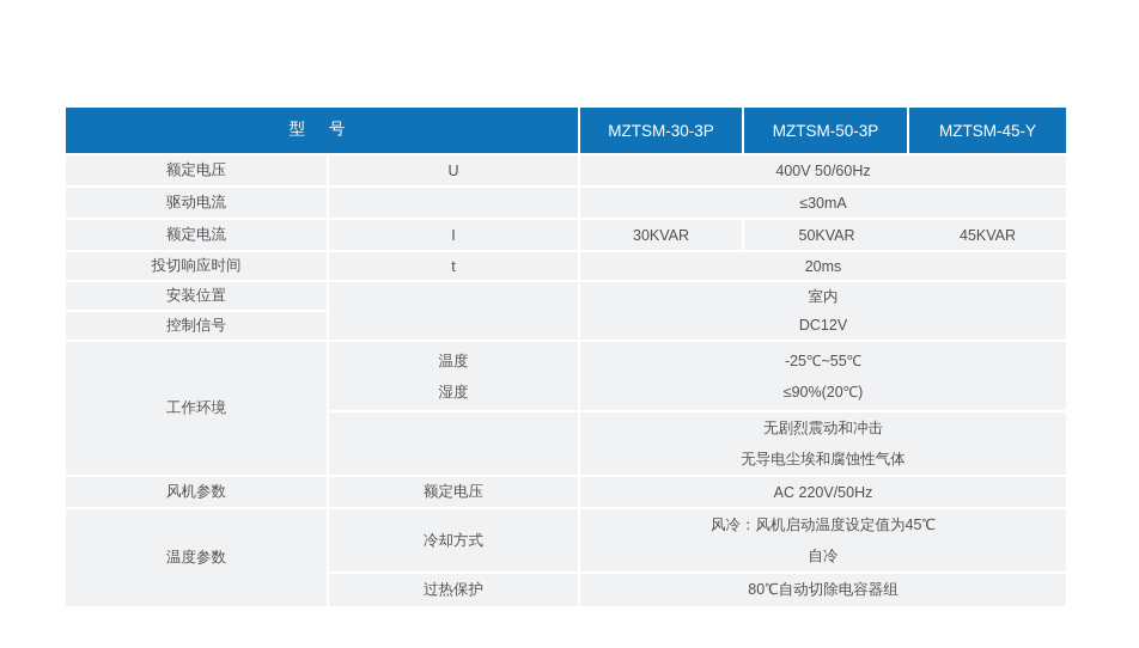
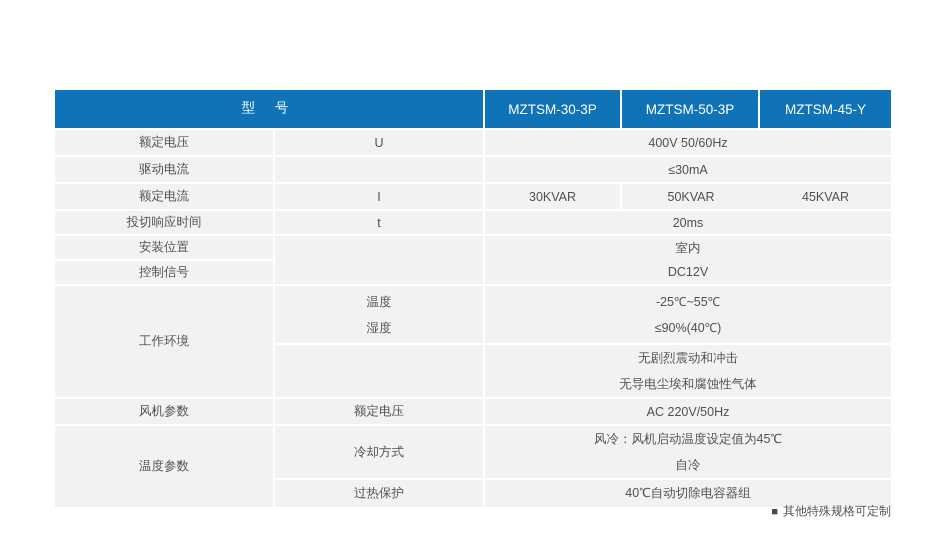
  型 号	MZTSM-30-3P	MZTSM-50-3P	MZTSM-45-Y
  额定电压	U	400V 50/60Hz
  驱动电流		≤30mA
  额定电流	I	30KVAR	50KVAR	45KVAR
  投切响应时间	t	20ms
  安装位置		室内 DC12V
  控制信号
- 工作环境	温度 湿度	-25℃~55℃ ≤90%(20℃)
+ 工作环境	温度 湿度	-25℃~55℃ ≤90%(40℃)
  	无剧烈震动和冲击 无导电尘埃和腐蚀性气体
  风机参数	额定电压	AC 220V/50Hz
  温度参数	冷却方式	风冷：风机启动温度设定值为45℃ 自冷
- 过热保护	80℃自动切除电容器组
+ 过热保护	40℃自动切除电容器组
+ ■ 其他特殊规格可定制
